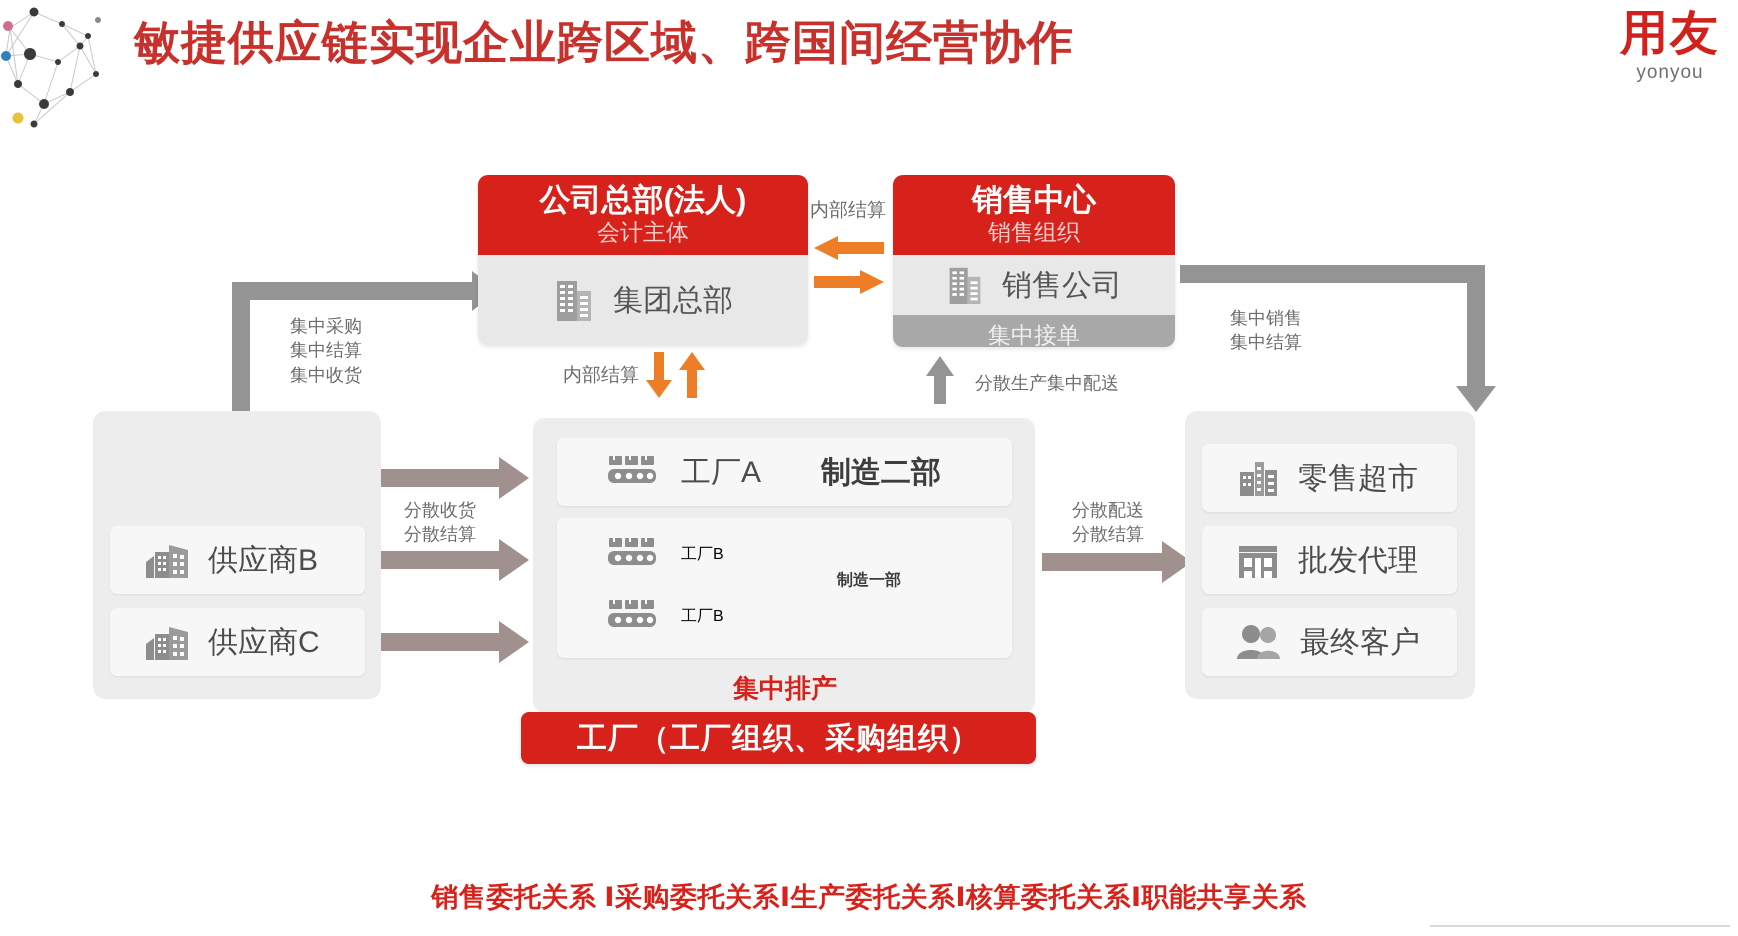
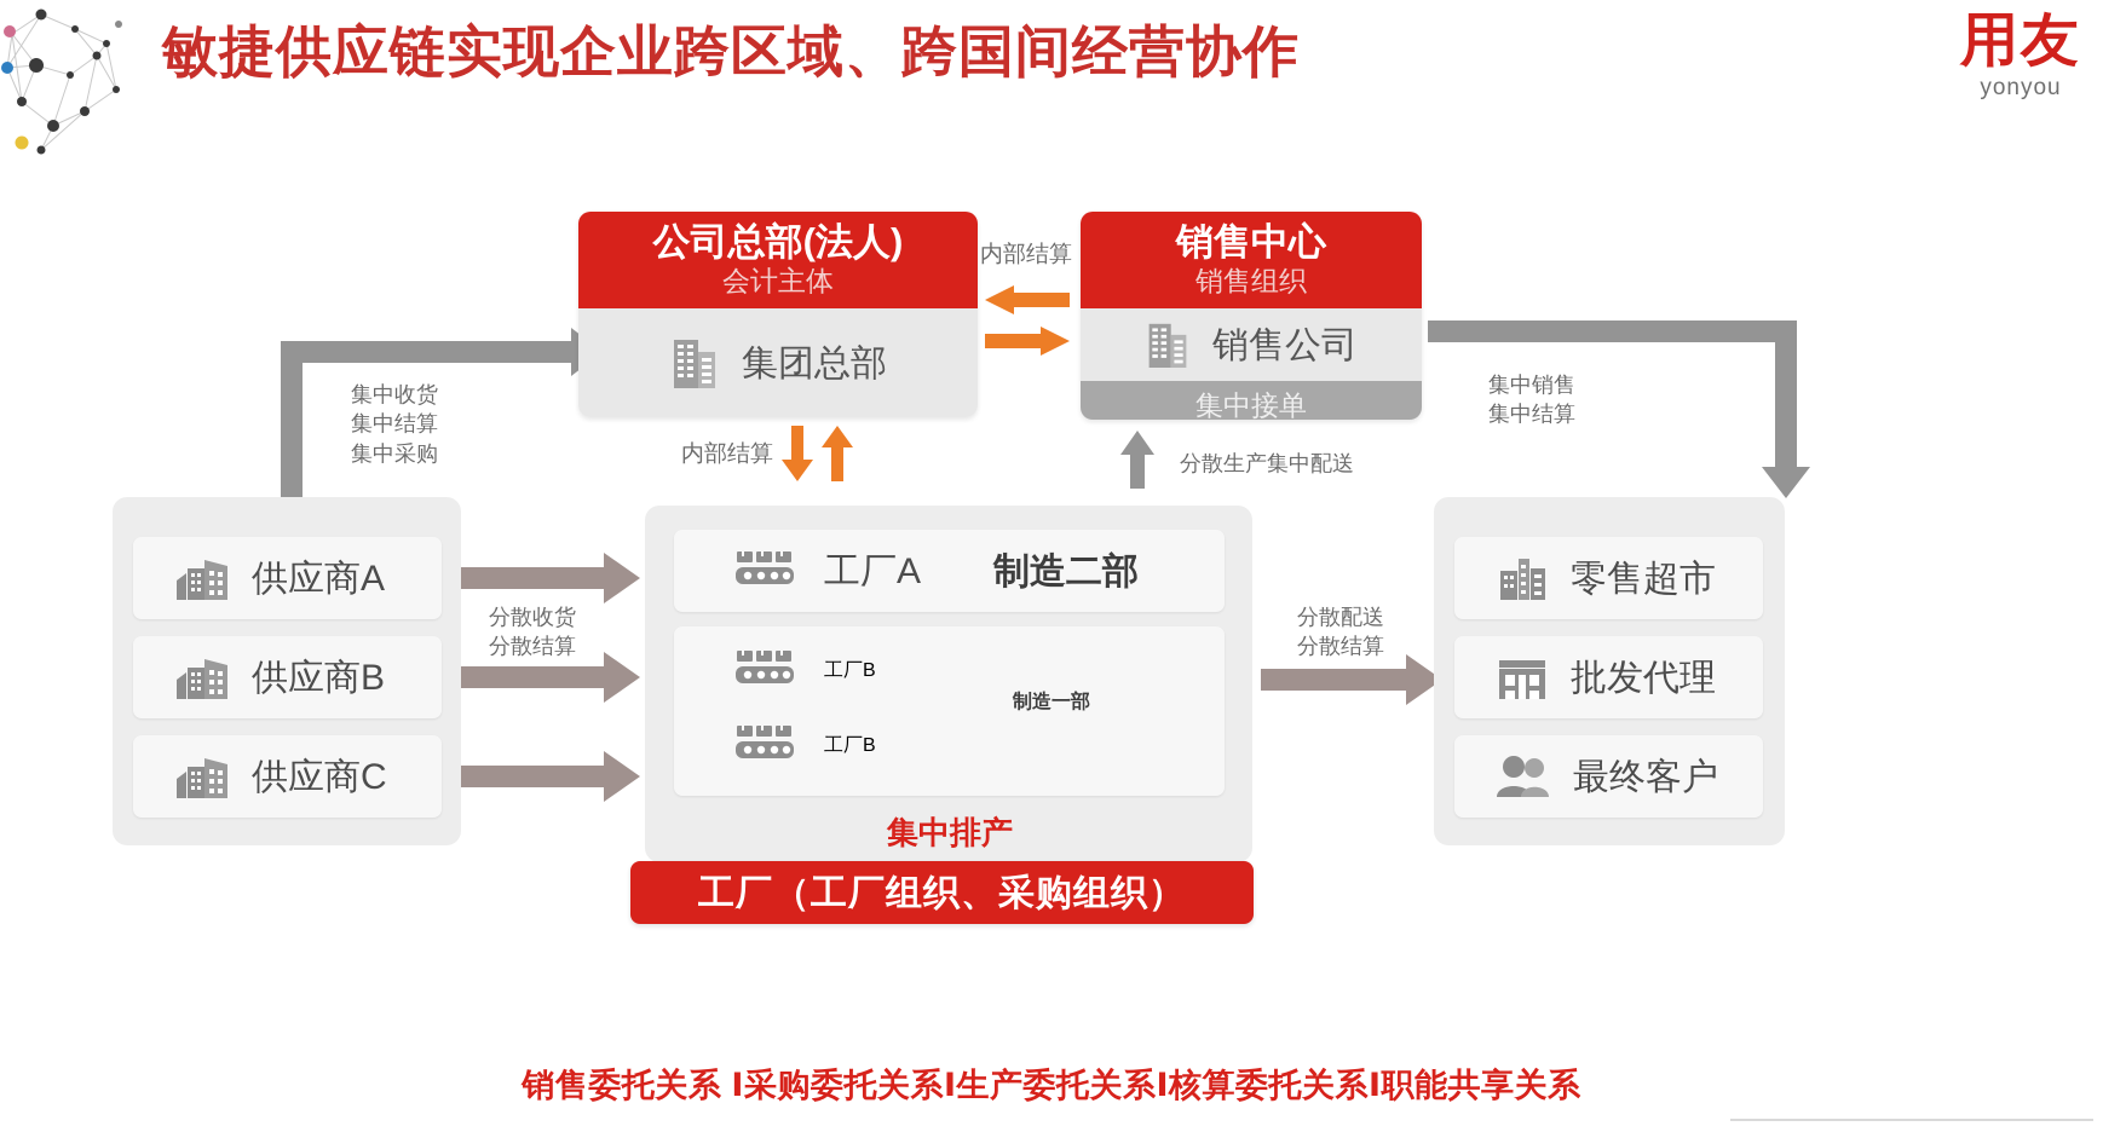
  敏捷供应链实现企业跨区域、跨国间经营协作
  用友
  yonyou
- 集中采购
+ 集中收货
  集中结算
- 集中收货
+ 集中采购
  集中销售
  集中结算
  公司总部(法人)
  会计主体
  集团总部
  销售中心
  销售组织
  销售公司
  集中接单
  内部结算
  内部结算
  分散生产集中配送
+ 供应商A
  供应商B
  供应商C
  分散收货
  分散结算
  工厂A
  制造二部
  工厂B
  工厂B
  制造一部
  集中排产
  工厂（工厂组织、采购组织）
  分散配送
  分散结算
  零售超市
  批发代理
  最终客户
  销售委托关系 Ⅰ采购委托关系Ⅰ生产委托关系Ⅰ核算委托关系Ⅰ职能共享关系
